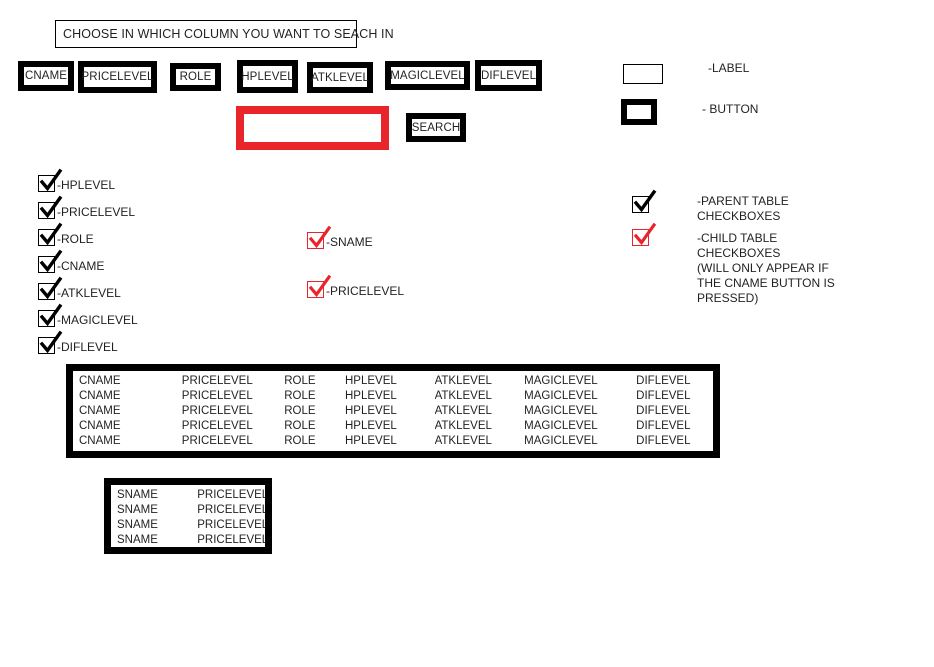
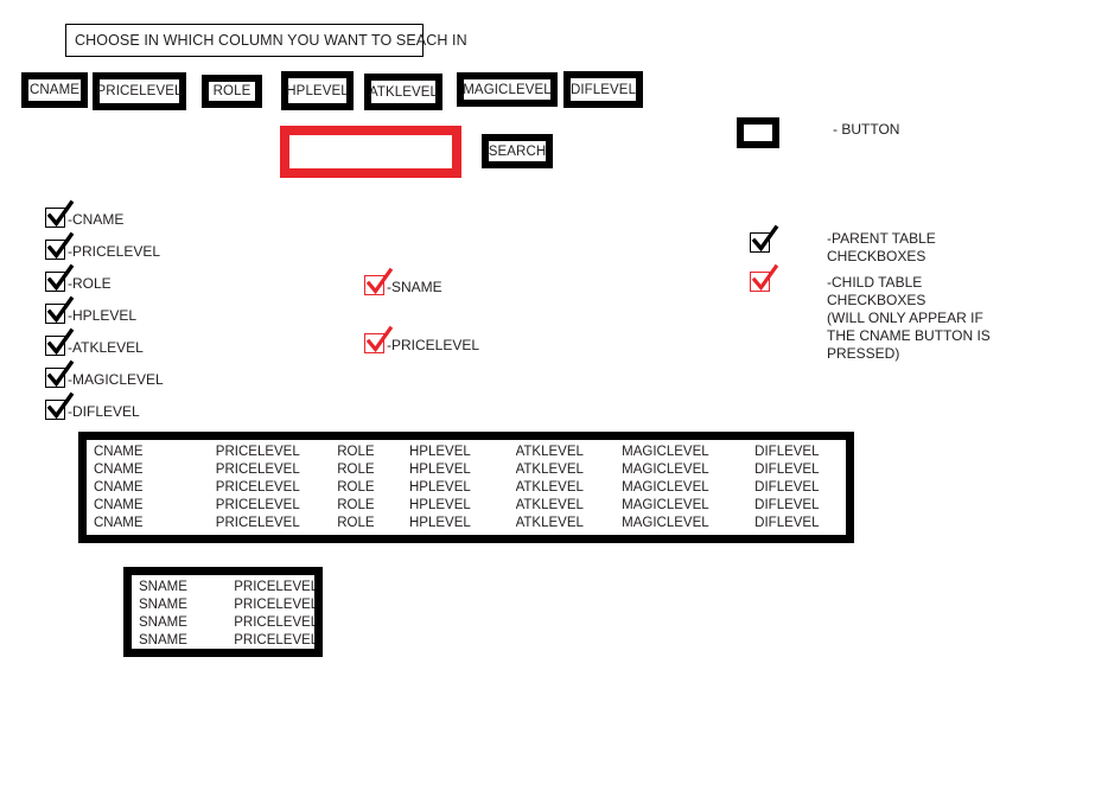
  CHOOSE IN WHICH COLUMN YOU WANT TO SEACH IN
  CNAME
  PRICELEVEL
  ROLE
  HPLEVEL
  ATKLEVEL
  MAGICLEVEL
  DIFLEVEL
  SEARCH
- -HPLEVEL
+ -CNAME
  -PRICELEVEL
  -ROLE
- -CNAME
+ -HPLEVEL
  -ATKLEVEL
  -MAGICLEVEL
  -DIFLEVEL
  -SNAME
  -PRICELEVEL
- -LABEL
  - BUTTON
  -PARENT TABLE
  CHECKBOXES
  -CHILD TABLE
  CHECKBOXES
  (WILL ONLY APPEAR IF
  THE CNAME BUTTON IS
  PRESSED)
  CNAME	PRICELEVEL	ROLE	HPLEVEL	ATKLEVEL	MAGICLEVEL	DIFLEVEL
  CNAME	PRICELEVEL	ROLE	HPLEVEL	ATKLEVEL	MAGICLEVEL	DIFLEVEL
  CNAME	PRICELEVEL	ROLE	HPLEVEL	ATKLEVEL	MAGICLEVEL	DIFLEVEL
  CNAME	PRICELEVEL	ROLE	HPLEVEL	ATKLEVEL	MAGICLEVEL	DIFLEVEL
  CNAME	PRICELEVEL	ROLE	HPLEVEL	ATKLEVEL	MAGICLEVEL	DIFLEVEL
  SNAME	PRICELEVEL
  SNAME	PRICELEVEL
  SNAME	PRICELEVEL
  SNAME	PRICELEVEL
